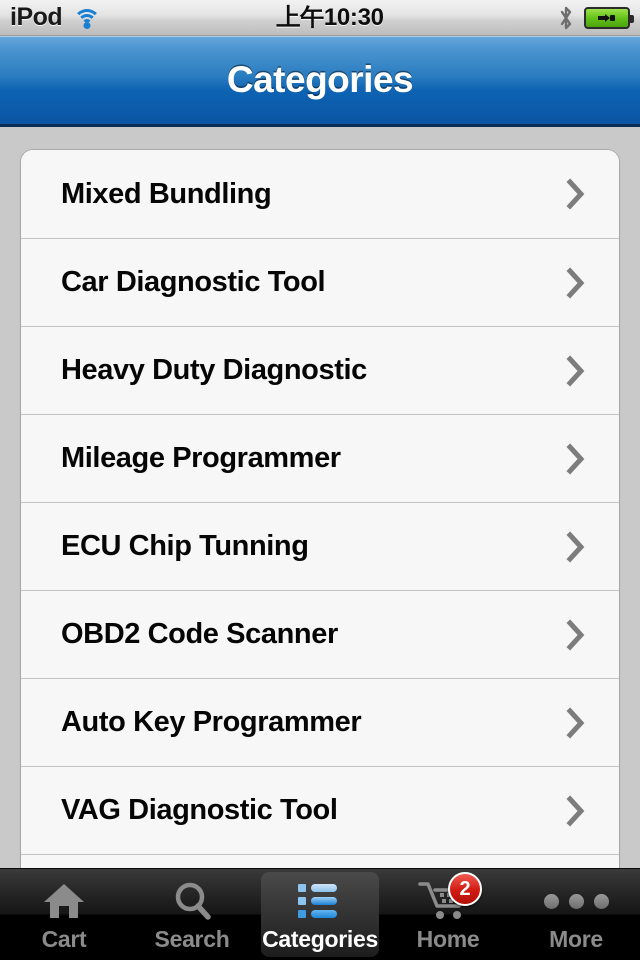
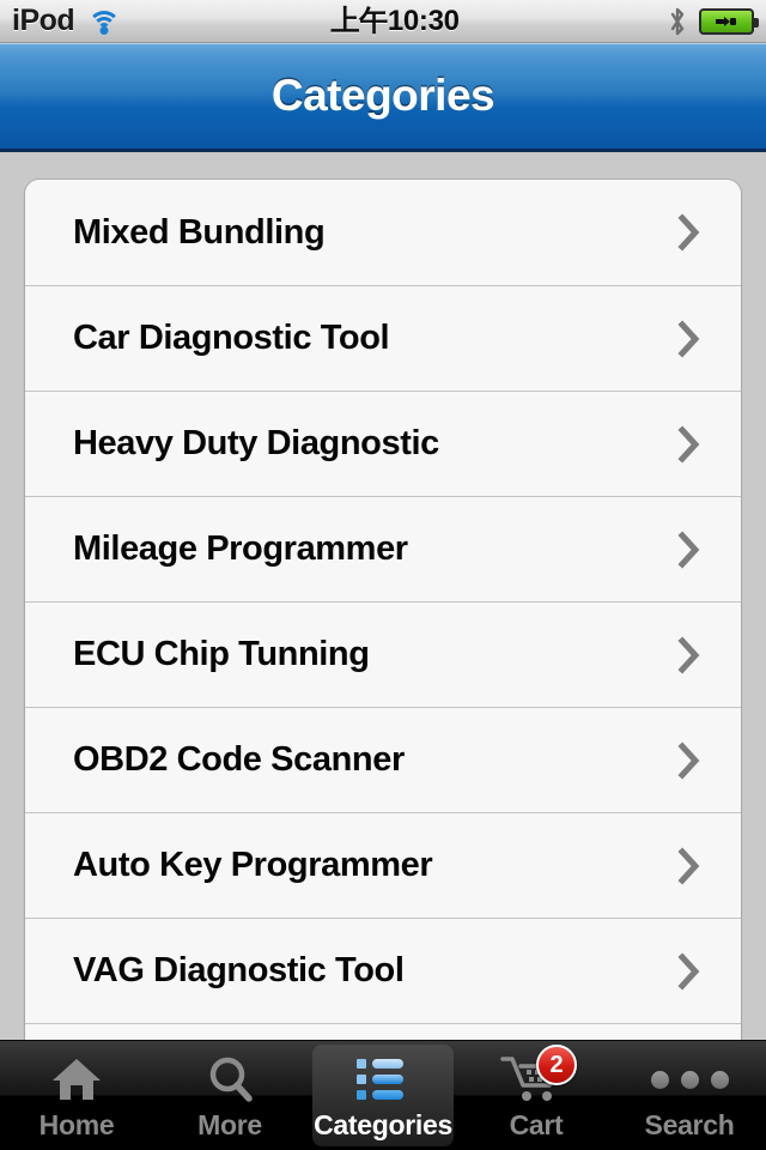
  iPod
  上午10:30
  Categories
  Mixed Bundling
  Car Diagnostic Tool
  Heavy Duty Diagnostic
  Mileage Programmer
  ECU Chip Tunning
  OBD2 Code Scanner
  Auto Key Programmer
  VAG Diagnostic Tool
- Cart
+ Home
- Search
+ More
  Categories
  2
- Home
+ Cart
- More
+ Search
